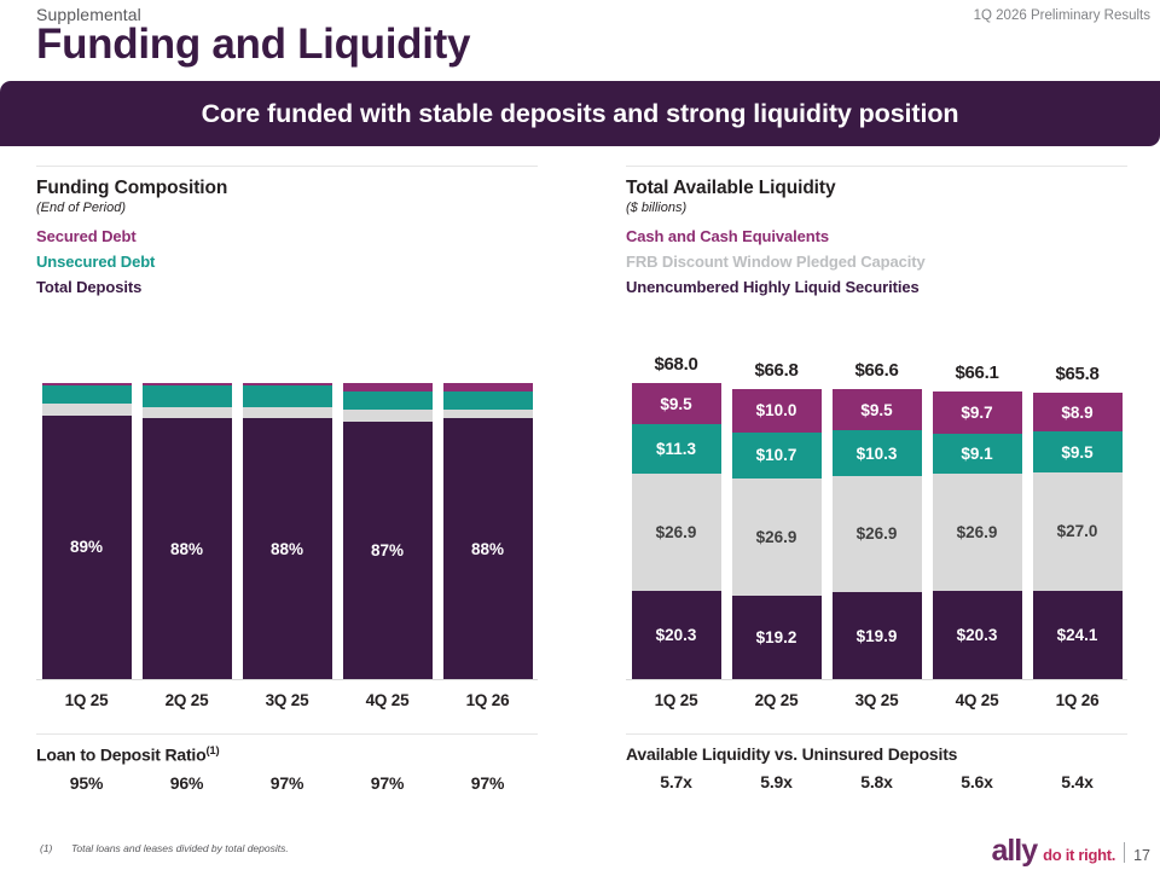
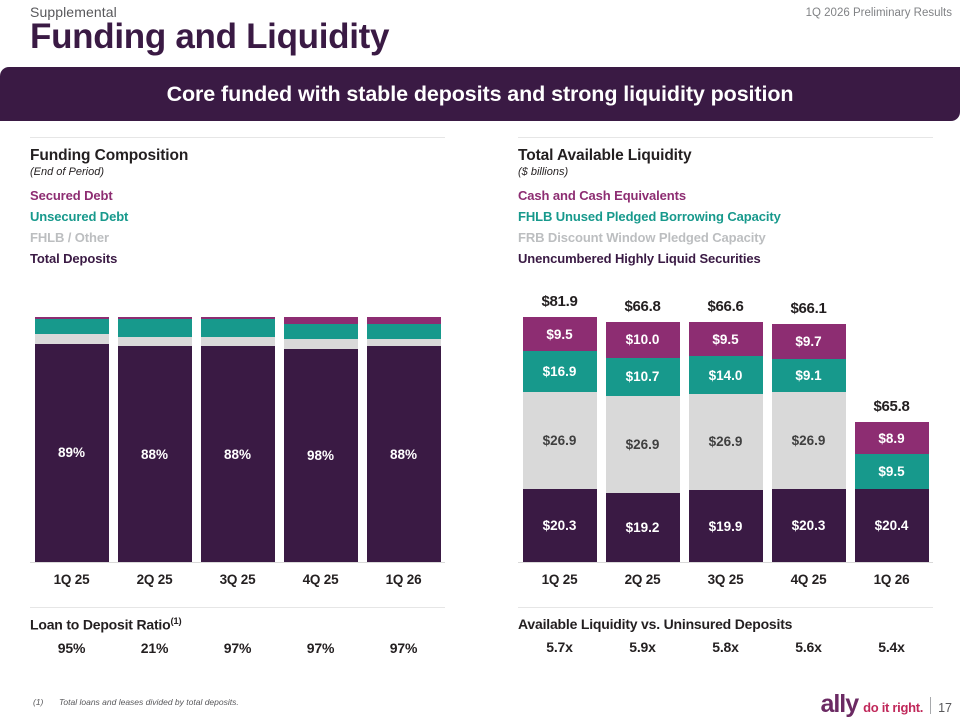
  Supplemental
  Funding and Liquidity
  1Q 2026 Preliminary Results
  Core funded with stable deposits and strong liquidity position
  Funding Composition
  (End of Period)
  Secured Debt
  Unsecured Debt
+ FHLB / Other
  Total Deposits
  Total Available Liquidity
  ($ billions)
  Cash and Cash Equivalents
+ FHLB Unused Pledged Borrowing Capacity
  FRB Discount Window Pledged Capacity
  Unencumbered Highly Liquid Securities
  89%
  88%
  88%
- 87%
+ 98%
  88%
  1Q 25
  2Q 25
  3Q 25
  4Q 25
  1Q 26
- $68.0
+ $81.9
  $9.5
- $11.3
+ $16.9
  $26.9
  $20.3
  $66.8
  $10.0
  $10.7
  $26.9
  $19.2
  $66.6
  $9.5
- $10.3
+ $14.0
  $26.9
  $19.9
  $66.1
  $9.7
  $9.1
  $26.9
  $20.3
  $65.8
  $8.9
  $9.5
- $27.0
- $24.1
+ $20.4
  1Q 25
  2Q 25
  3Q 25
  4Q 25
  1Q 26
  Loan to Deposit Ratio(1)
  95%
- 96%
+ 21%
  97%
  97%
  97%
  Available Liquidity vs. Uninsured Deposits
  5.7x
  5.9x
  5.8x
  5.6x
  5.4x
  (1) Total loans and leases divided by total deposits.
  ally
  do it right.
  17
